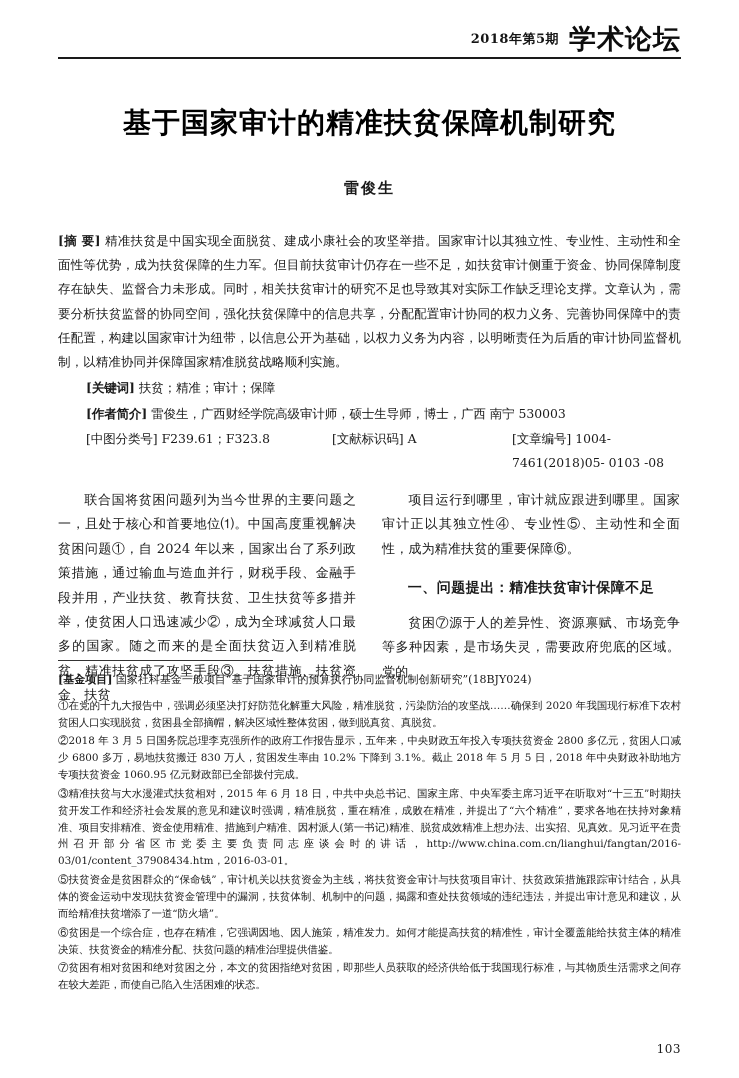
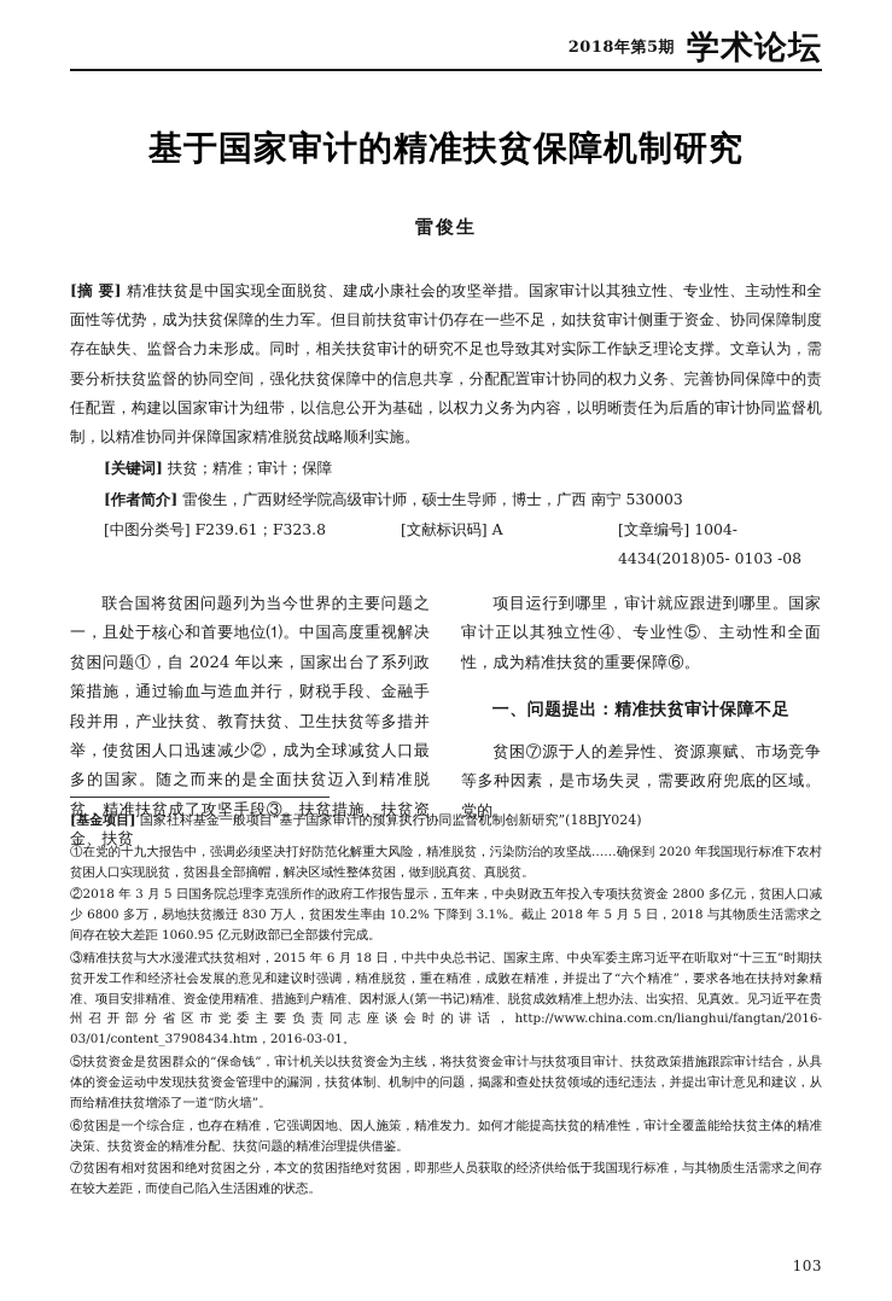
  2018年第5期
  学术论坛
  基于国家审计的精准扶贫保障机制研究
  雷俊生
  [摘 要] 精准扶贫是中国实现全面脱贫、建成小康社会的攻坚举措。国家审计以其独立性、专业性、主动性和全面性等优势，成为扶贫保障的生力军。但目前扶贫审计仍存在一些不足，如扶贫审计侧重于资金、协同保障制度存在缺失、监督合力未形成。同时，相关扶贫审计的研究不足也导致其对实际工作缺乏理论支撑。文章认为，需要分析扶贫监督的协同空间，强化扶贫保障中的信息共享，分配配置审计协同的权力义务、完善协同保障中的责任配置，构建以国家审计为纽带，以信息公开为基础，以权力义务为内容，以明晰责任为后盾的审计协同监督机制，以精准协同并保障国家精准脱贫战略顺利实施。
  [关键词] 扶贫；精准；审计；保障
  [作者简介] 雷俊生，广西财经学院高级审计师，硕士生导师，博士，广西 南宁 530003
  [中图分类号] F239.61；F323.8
  [文献标识码] A
- [文章编号] 1004- 7461(2018)05- 0103 -08
+ [文章编号] 1004- 4434(2018)05- 0103 -08
  联合国将贫困问题列为当今世界的主要问题之一，且处于核心和首要地位⑴。中国高度重视解决贫困问题①，自 2024 年以来，国家出台了系列政策措施，通过输血与造血并行，财税手段、金融手段并用，产业扶贫、教育扶贫、卫生扶贫等多措并举，使贫困人口迅速减少②，成为全球减贫人口最多的国家。随之而来的是全面扶贫迈入到精准脱贫，精准扶贫成了攻坚手段③。扶贫措施、扶贫资金、扶贫
  项目运行到哪里，审计就应跟进到哪里。国家审计正以其独立性④、专业性⑤、主动性和全面性，成为精准扶贫的重要保障⑥。
  一、问题提出：精准扶贫审计保障不足
  贫困⑦源于人的差异性、资源禀赋、市场竞争等多种因素，是市场失灵，需要政府兜底的区域。党的
  [基金项目] 国家社科基金一般项目“基于国家审计的预算执行协同监督机制创新研究”(18BJY024)
  ①在党的十九大报告中，强调必须坚决打好防范化解重大风险，精准脱贫，污染防治的攻坚战……确保到 2020 年我国现行标准下农村贫困人口实现脱贫，贫困县全部摘帽，解决区域性整体贫困，做到脱真贫、真脱贫。
- ②2018 年 3 月 5 日国务院总理李克强所作的政府工作报告显示，五年来，中央财政五年投入专项扶贫资金 2800 多亿元，贫困人口减少 6800 多万，易地扶贫搬迁 830 万人，贫困发生率由 10.2% 下降到 3.1%。截止 2018 年 5 月 5 日，2018 年中央财政补助地方专项扶贫资金 1060.95 亿元财政部已全部拨付完成。
+ ②2018 年 3 月 5 日国务院总理李克强所作的政府工作报告显示，五年来，中央财政五年投入专项扶贫资金 2800 多亿元，贫困人口减少 6800 多万，易地扶贫搬迁 830 万人，贫困发生率由 10.2% 下降到 3.1%。截止 2018 年 5 月 5 日，2018 与其物质生活需求之间存在较大差距 1060.95 亿元财政部已全部拨付完成。
  ③精准扶贫与大水漫灌式扶贫相对，2015 年 6 月 18 日，中共中央总书记、国家主席、中央军委主席习近平在听取对“十三五”时期扶贫开发工作和经济社会发展的意见和建议时强调，精准脱贫，重在精准，成败在精准，并提出了“六个精准”，要求各地在扶持对象精准、项目安排精准、资金使用精准、措施到户精准、因村派人(第一书记)精准、脱贫成效精准上想办法、出实招、见真效。见习近平在贵州召开部分省区市党委主要负责同志座谈会时的讲话，http://www.china.com.cn/lianghui/fangtan/2016-03/01/content_37908434.htm，2016-03-01。
  ⑤扶贫资金是贫困群众的“保命钱”，审计机关以扶贫资金为主线，将扶贫资金审计与扶贫项目审计、扶贫政策措施跟踪审计结合，从具体的资金运动中发现扶贫资金管理中的漏洞，扶贫体制、机制中的问题，揭露和查处扶贫领域的违纪违法，并提出审计意见和建议，从而给精准扶贫增添了一道“防火墙”。
  ⑥贫困是一个综合症，也存在精准，它强调因地、因人施策，精准发力。如何才能提高扶贫的精准性，审计全覆盖能给扶贫主体的精准决策、扶贫资金的精准分配、扶贫问题的精准治理提供借鉴。
  ⑦贫困有相对贫困和绝对贫困之分，本文的贫困指绝对贫困，即那些人员获取的经济供给低于我国现行标准，与其物质生活需求之间存在较大差距，而使自己陷入生活困难的状态。
  103
